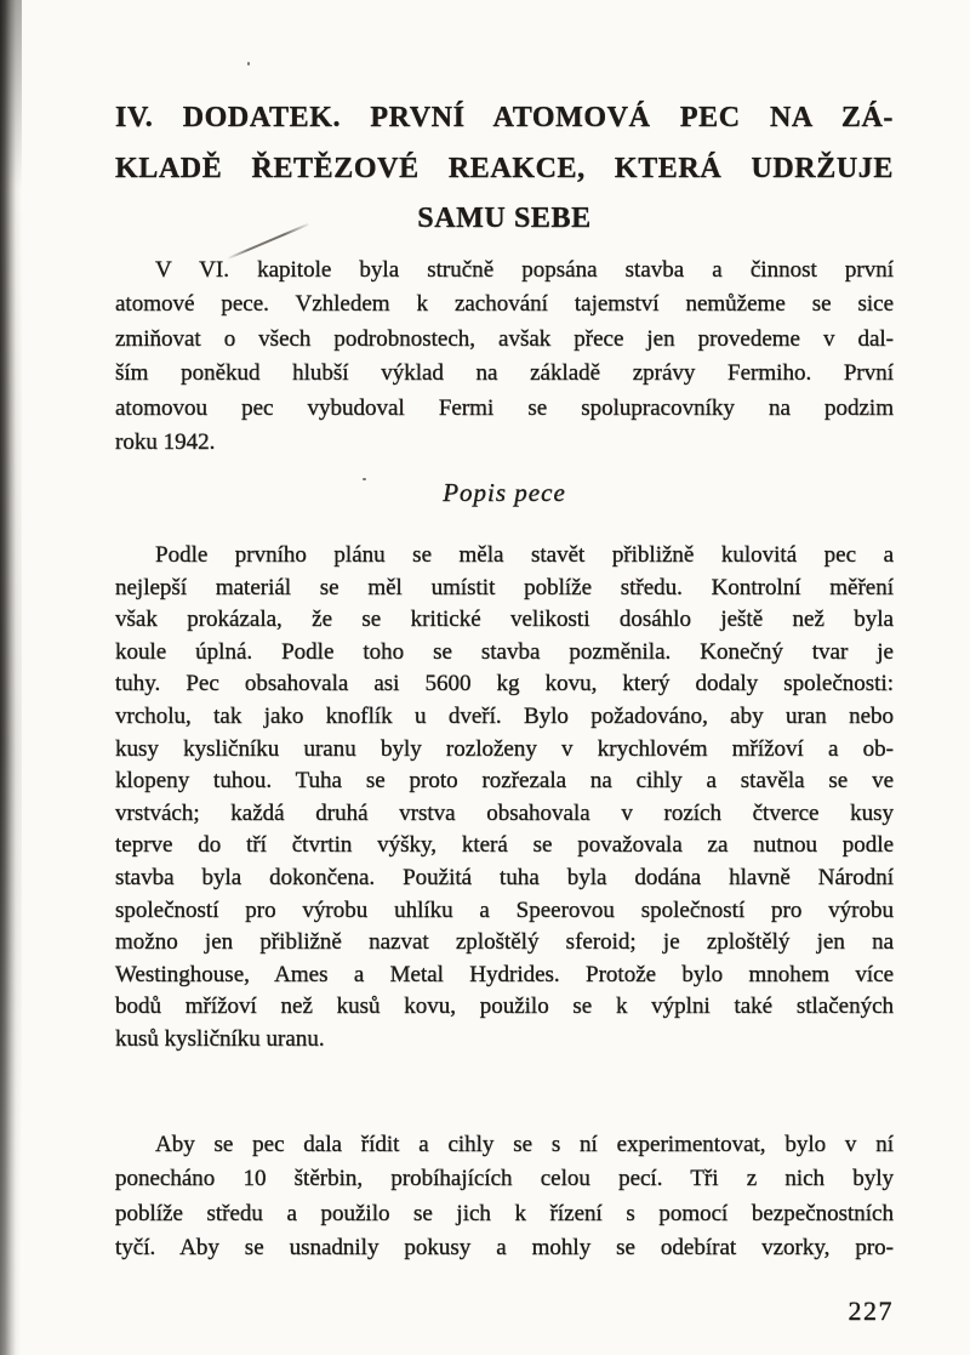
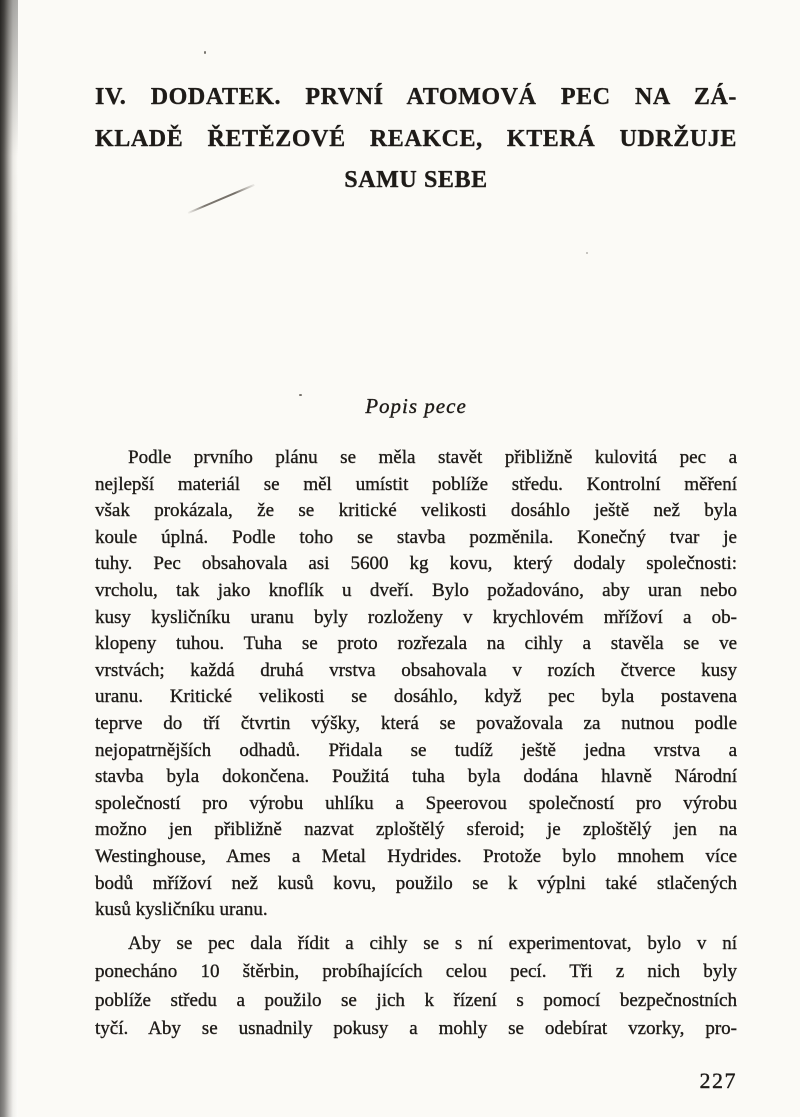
  IV. DODATEK. PRVNÍ ATOMOVÁ PEC NA ZÁ-
  KLADĚ ŘETĚZOVÉ REAKCE, KTERÁ UDRŽUJE
  SAMU SEBE
- V VI. kapitole byla stručně popsána stavba a činnost první
- atomové pece. Vzhledem k zachování tajemství nemůžeme se sice
- zmiňovat o všech podrobnostech, avšak přece jen provedeme v dal-
- ším poněkud hlubší výklad na základě zprávy Fermiho. První
- atomovou pec vybudoval Fermi se spolupracovníky na podzim
- roku 1942.
  Popis pece
  Podle prvního plánu se měla stavět přibližně kulovitá pec a
  nejlepší materiál se měl umístit poblíže středu. Kontrolní měření
  však prokázala, že se kritické velikosti dosáhlo ještě než byla
  koule úplná. Podle toho se stavba pozměnila. Konečný tvar je
  tuhy. Pec obsahovala asi 5600 kg kovu, který dodaly společnosti:
  vrcholu, tak jako knoflík u dveří. Bylo požadováno, aby uran nebo
  kusy kysličníku uranu byly rozloženy v krychlovém mřížoví a ob-
  klopeny tuhou. Tuha se proto rozřezala na cihly a stavěla se ve
  vrstvách; každá druhá vrstva obsahovala v rozích čtverce kusy
+ uranu. Kritické velikosti se dosáhlo, když pec byla postavena
  teprve do tří čtvrtin výšky, která se považovala za nutnou podle
+ nejopatrnějších odhadů. Přidala se tudíž ještě jedna vrstva a
  stavba byla dokončena. Použitá tuha byla dodána hlavně Národní
  společností pro výrobu uhlíku a Speerovou společností pro výrobu
  možno jen přibližně nazvat zploštělý sferoid; je zploštělý jen na
  Westinghouse, Ames a Metal Hydrides. Protože bylo mnohem více
  bodů mřížoví než kusů kovu, použilo se k výplni také stlačených
  kusů kysličníku uranu.
  Aby se pec dala řídit a cihly se s ní experimentovat, bylo v ní
  ponecháno 10 štěrbin, probíhajících celou pecí. Tři z nich byly
  poblíže středu a použilo se jich k řízení s pomocí bezpečnostních
  tyčí. Aby se usnadnily pokusy a mohly se odebírat vzorky, pro-
  227
